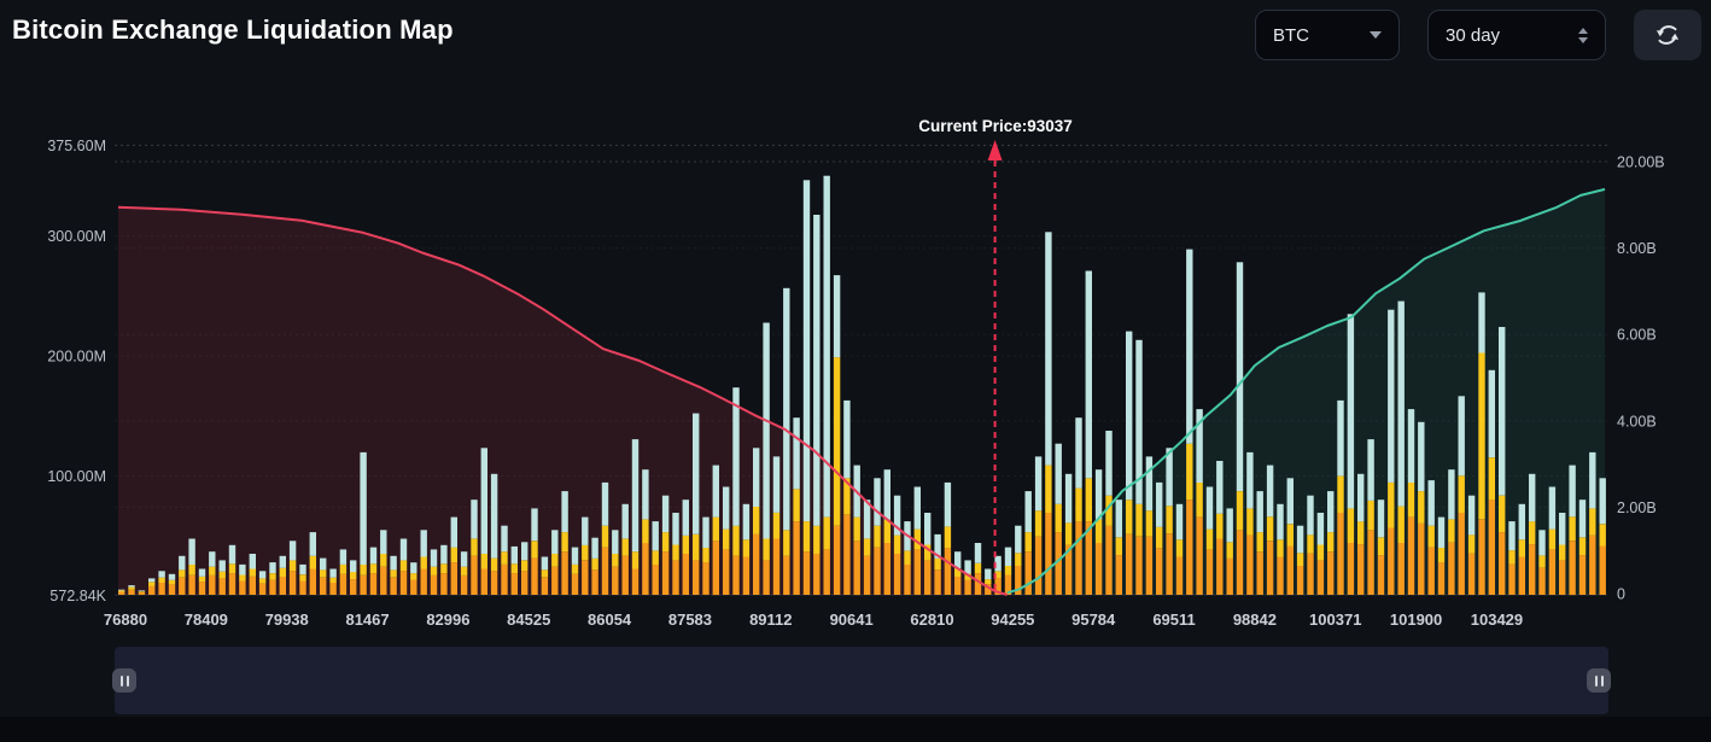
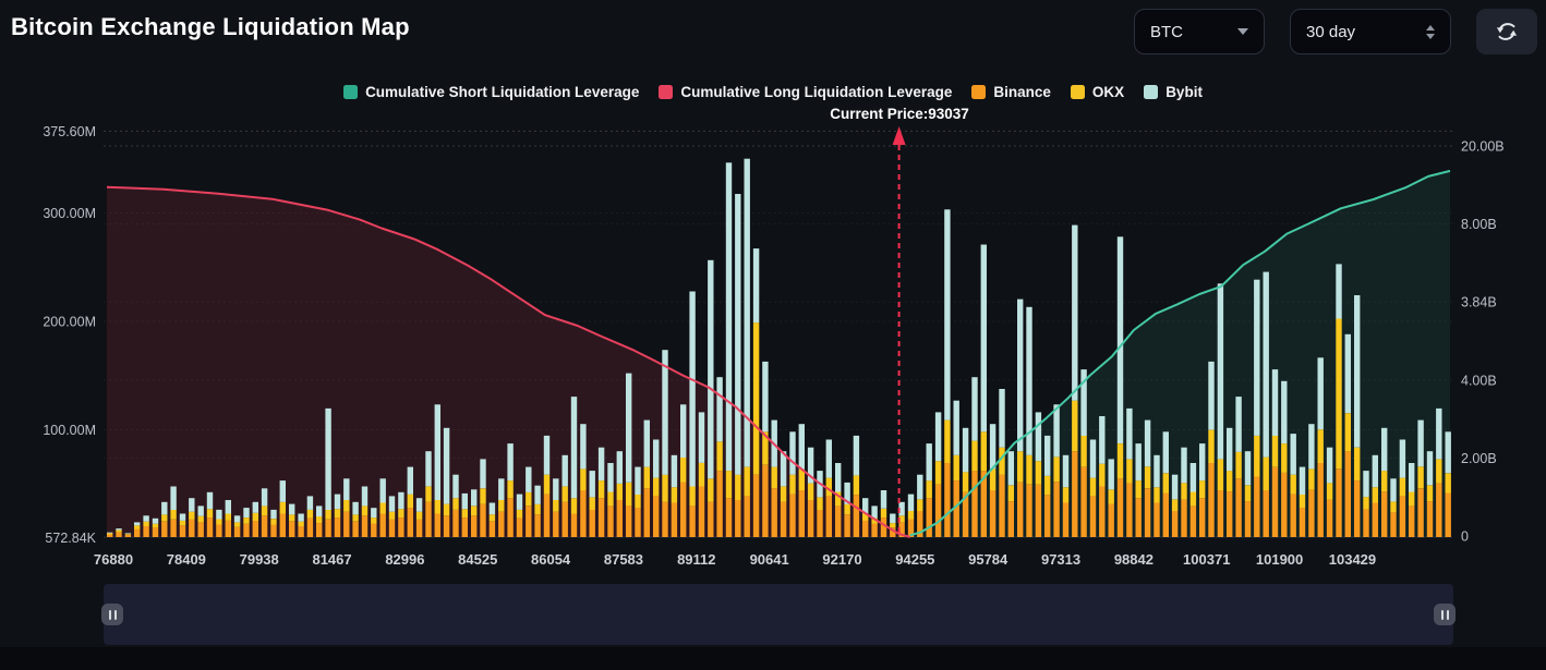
  Bitcoin Exchange Liquidation Map
  BTC
  30 day
+ Cumulative Short Liquidation Leverage
+ Cumulative Long Liquidation Leverage
+ Binance
+ OKX
+ Bybit
  Current Price:93037
  375.60M
  300.00M
  200.00M
  100.00M
  572.84K
  20.00B
  8.00B
- 6.00B
+ 3.84B
  4.00B
  2.00B
  0
  76880
  78409
  79938
  81467
  82996
  84525
  86054
  87583
  89112
  90641
- 62810
+ 92170
  94255
  95784
- 69511
+ 97313
  98842
  100371
  101900
  103429
